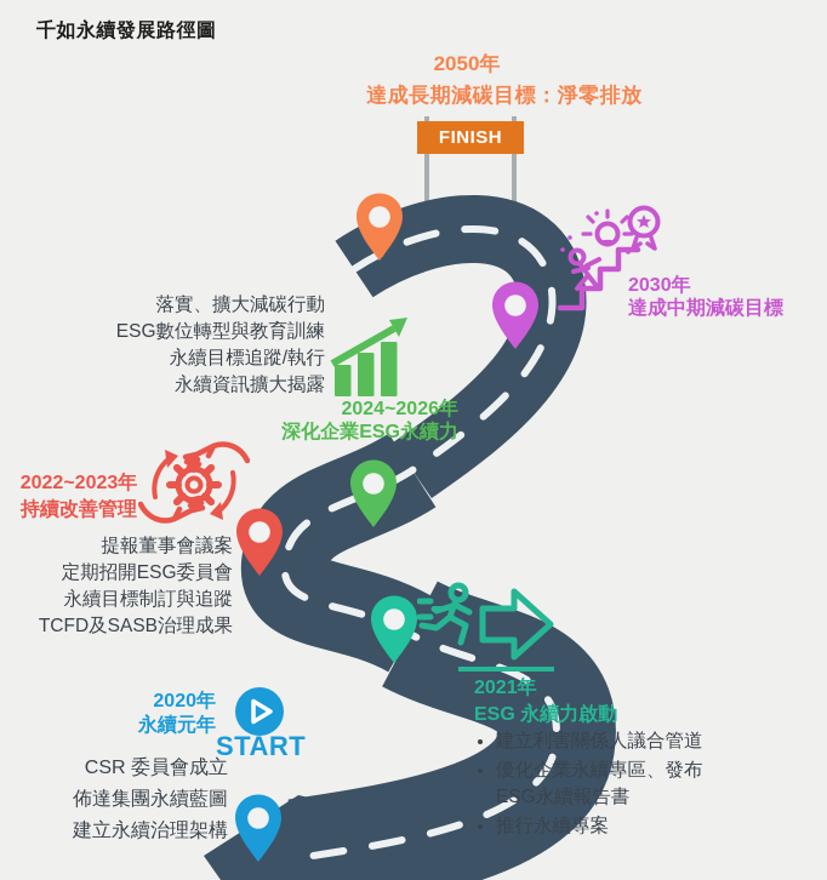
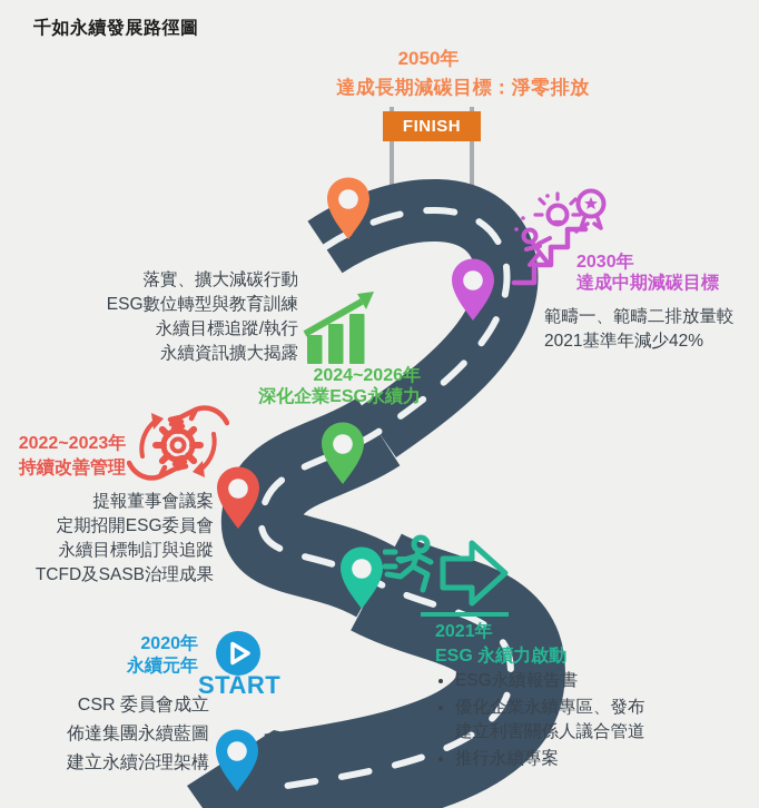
  千如永續發展路徑圖
  2050年
  達成長期減碳目標：淨零排放
  FINISH
  2030年
  達成中期減碳目標
+ 範疇一、範疇二排放量較
+ 2021基準年減少42%
  落實、擴大減碳行動
  ESG數位轉型與教育訓練
  永續目標追蹤/執行
  永續資訊擴大揭露
  2024~2026年
  深化企業ESG永續力
  2022~2023年
  持續改善管理
  提報董事會議案
  定期招開ESG委員會
  永續目標制訂與追蹤
  TCFD及SASB治理成果
  2021年
  ESG 永續力啟動
- 建立利害關係人議合管道
+ ESG永續報告書
  優化企業永續專區、發布
- ESG永續報告書
+ 建立利害關係人議合管道
  推行永續專案
  2020年
  永續元年
  START
  CSR 委員會成立
  佈達集團永續藍圖
  建立永續治理架構
